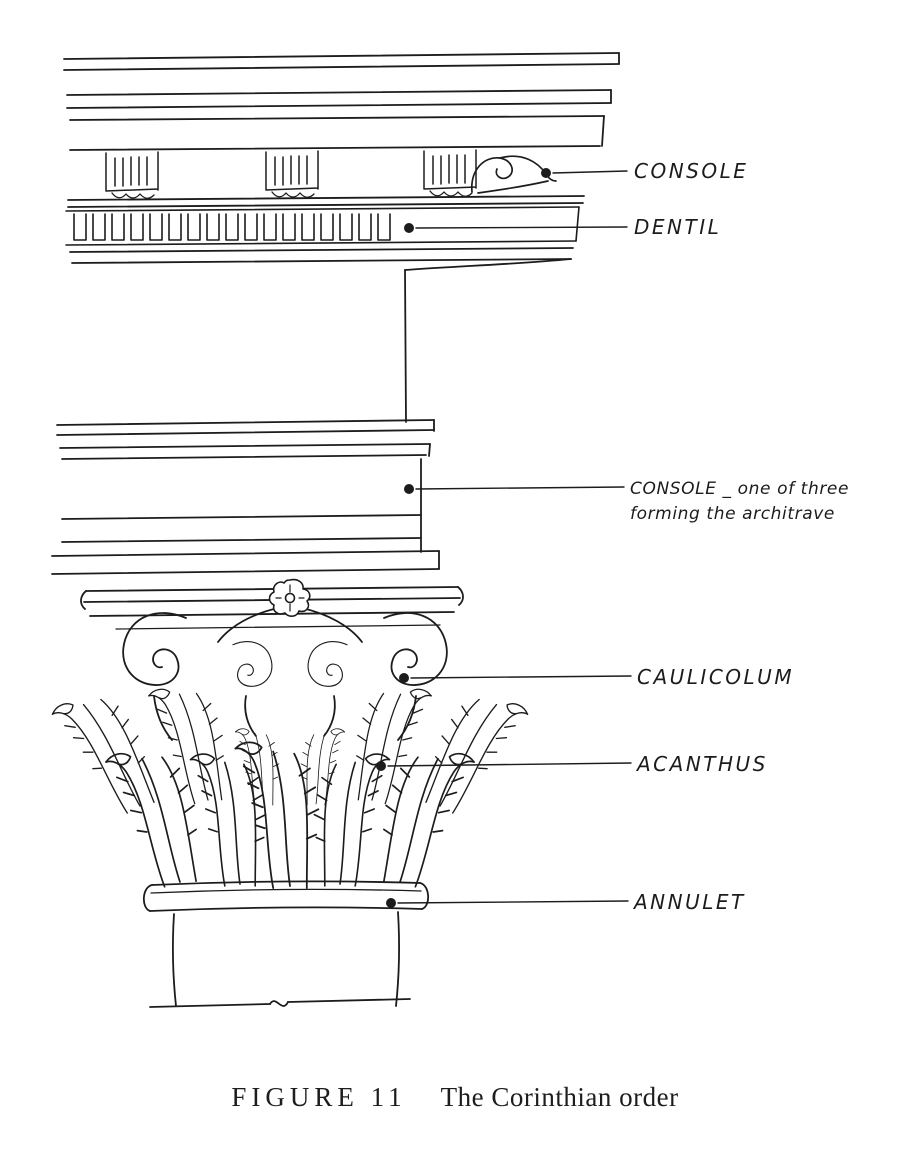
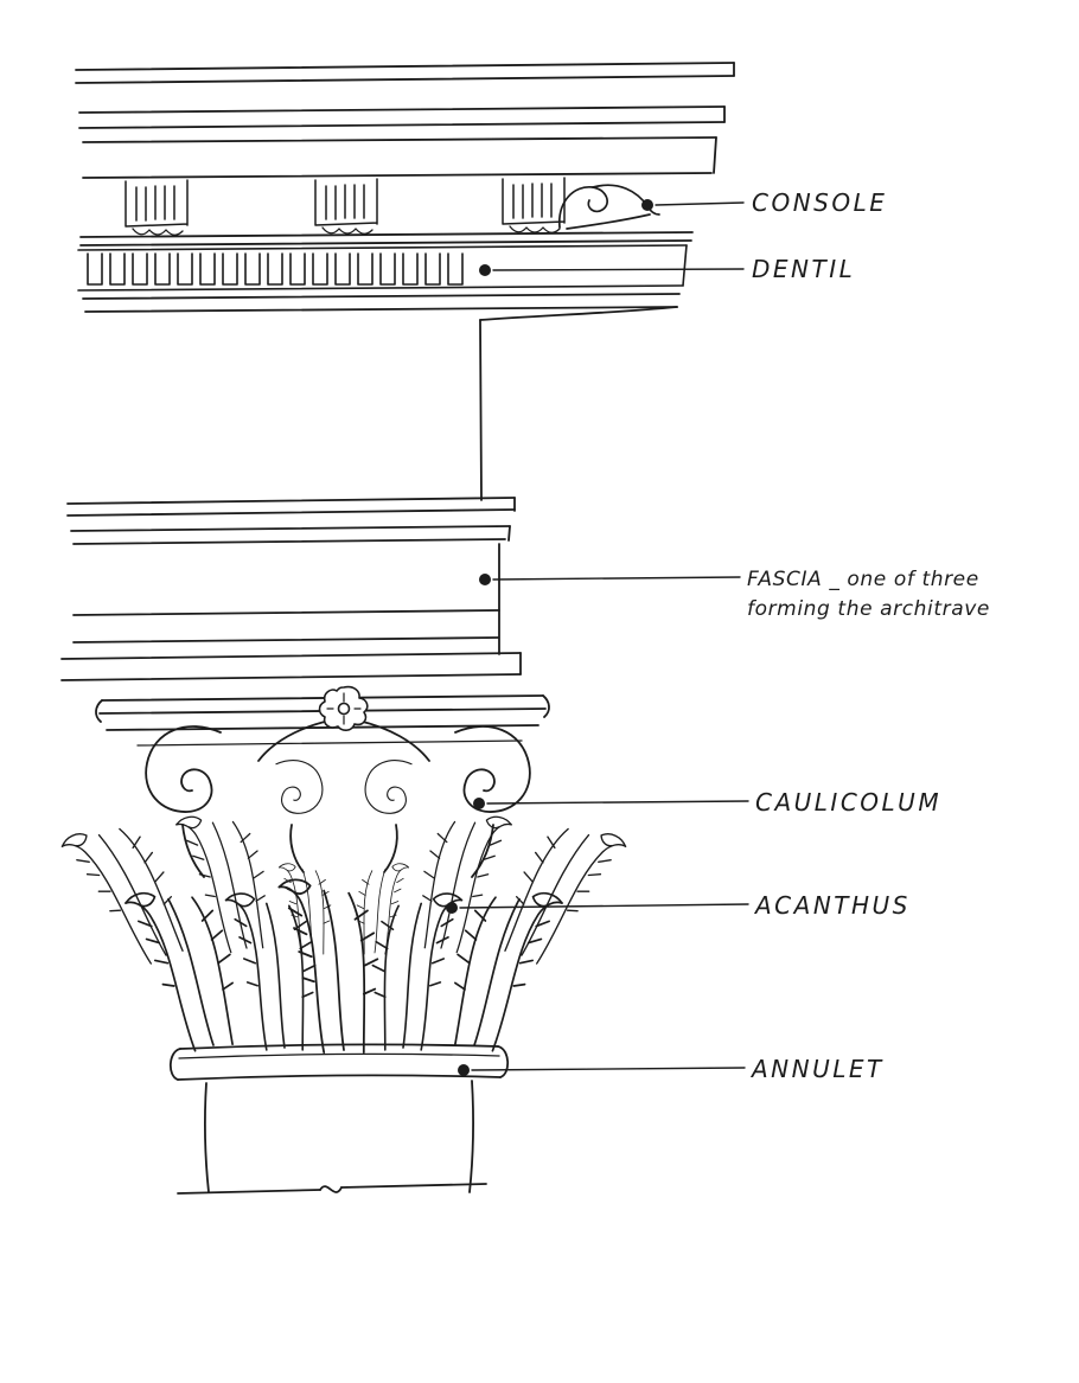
  CONSOLE
  DENTIL
- CONSOLE _ one of three
+ FASCIA _ one of three
  forming the architrave
  CAULICOLUM
  ACANTHUS
  ANNULET
- FIGURE 11 The Corinthian order
